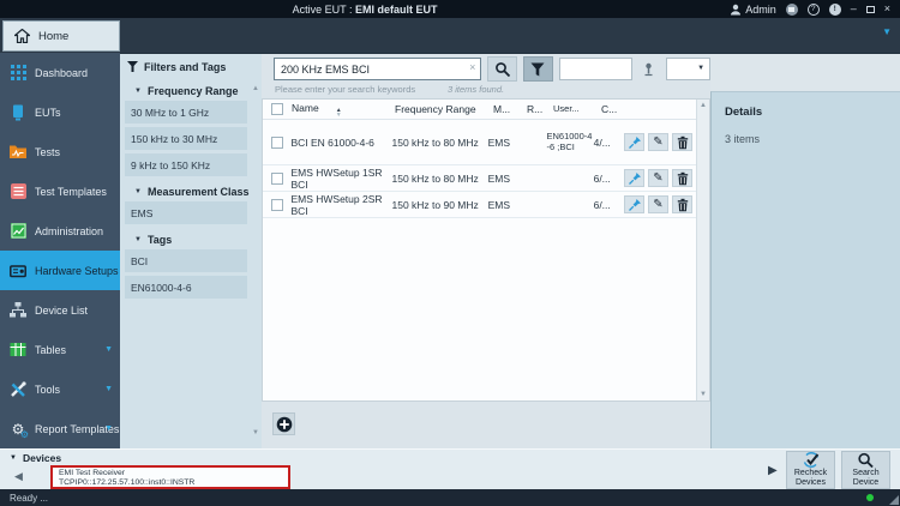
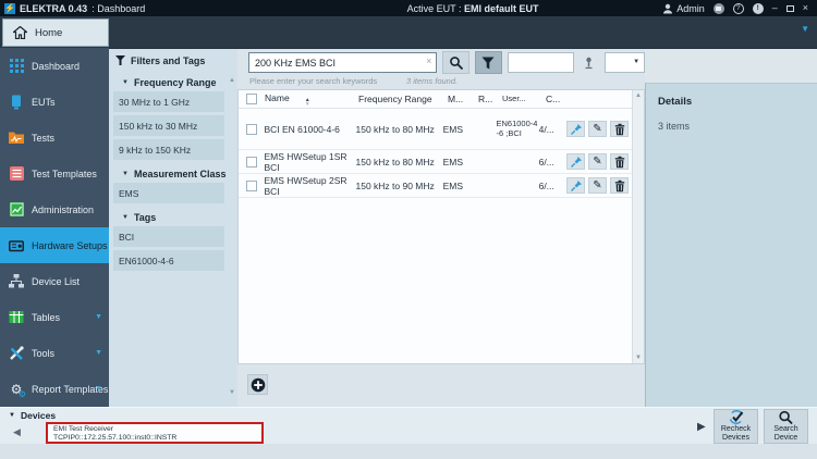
+ ⚡
+ ELEKTRA 0.43
+ : Dashboard
  Active EUT : EMI default EUT
  Admin
  –
  ×
  Home
  ▼
  Dashboard
  EUTs
  Tests
  Test Templates
  Administration
  Hardware Setups
  Device List
  Tables
  Tools
  ⚙
  ⚙
  Report Templates
  Filters and Tags
  Frequency Range
  30 MHz to 1 GHz
  150 kHz to 30 MHz
  9 kHz to 150 KHz
  Measurement Class
  EMS
  Tags
  BCI
  EN61000-4-6
  200 KHz EMS BCI
  ×
  Please enter your search keywords
  3 items found.
  Name
  Frequency Range
  M...
  R...
  User...
  C...
  BCI EN 61000-4-6
  150 kHz to 80 MHz
  EMS
  EN61000-4-6 ;BCI
  4/...
  ✎
  EMS HWSetup 1SR BCI
  150 kHz to 80 MHz
  EMS
  6/...
  ✎
  EMS HWSetup 2SR BCI
  150 kHz to 90 MHz
  EMS
  6/...
  ✎
  Details
  3 items
  Devices
  ◀
  ▶
- Ready ...
